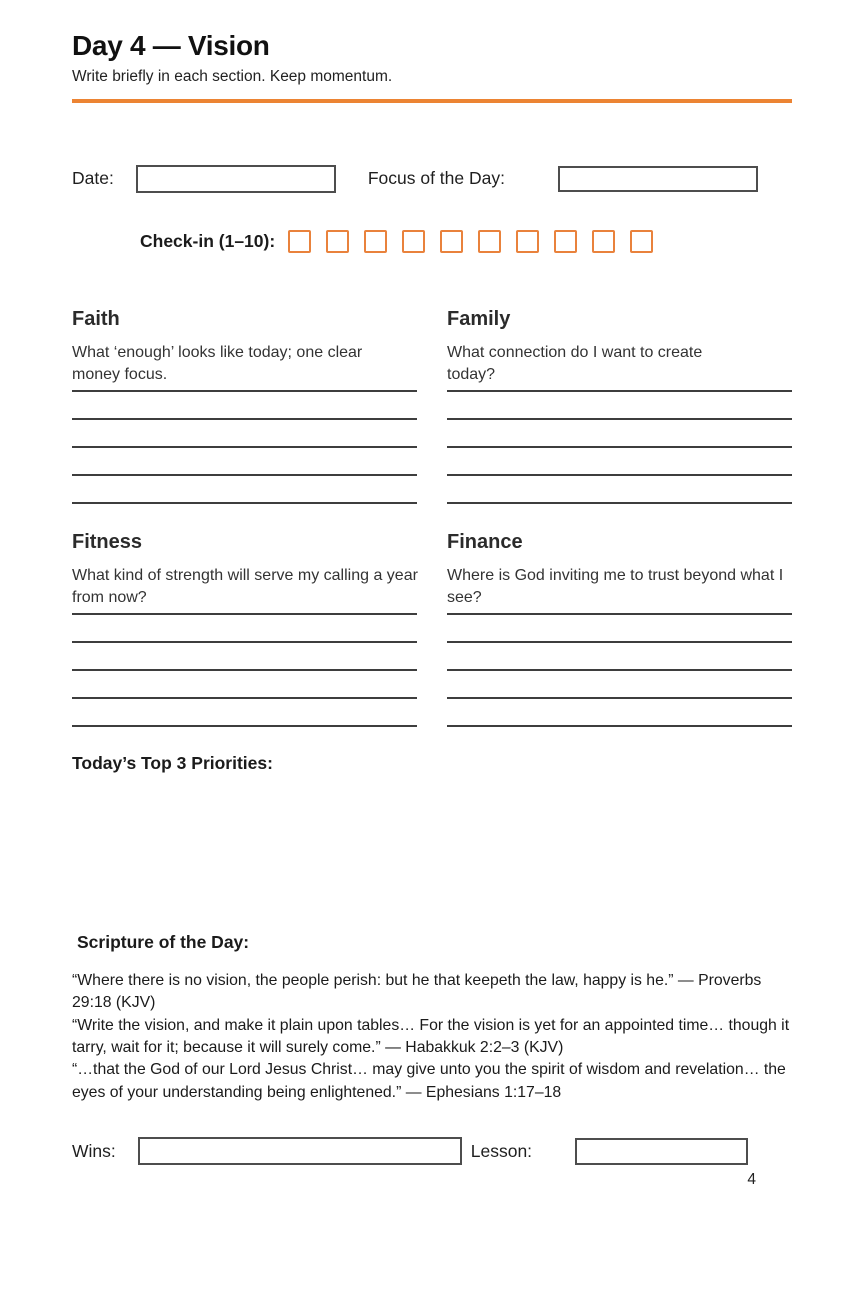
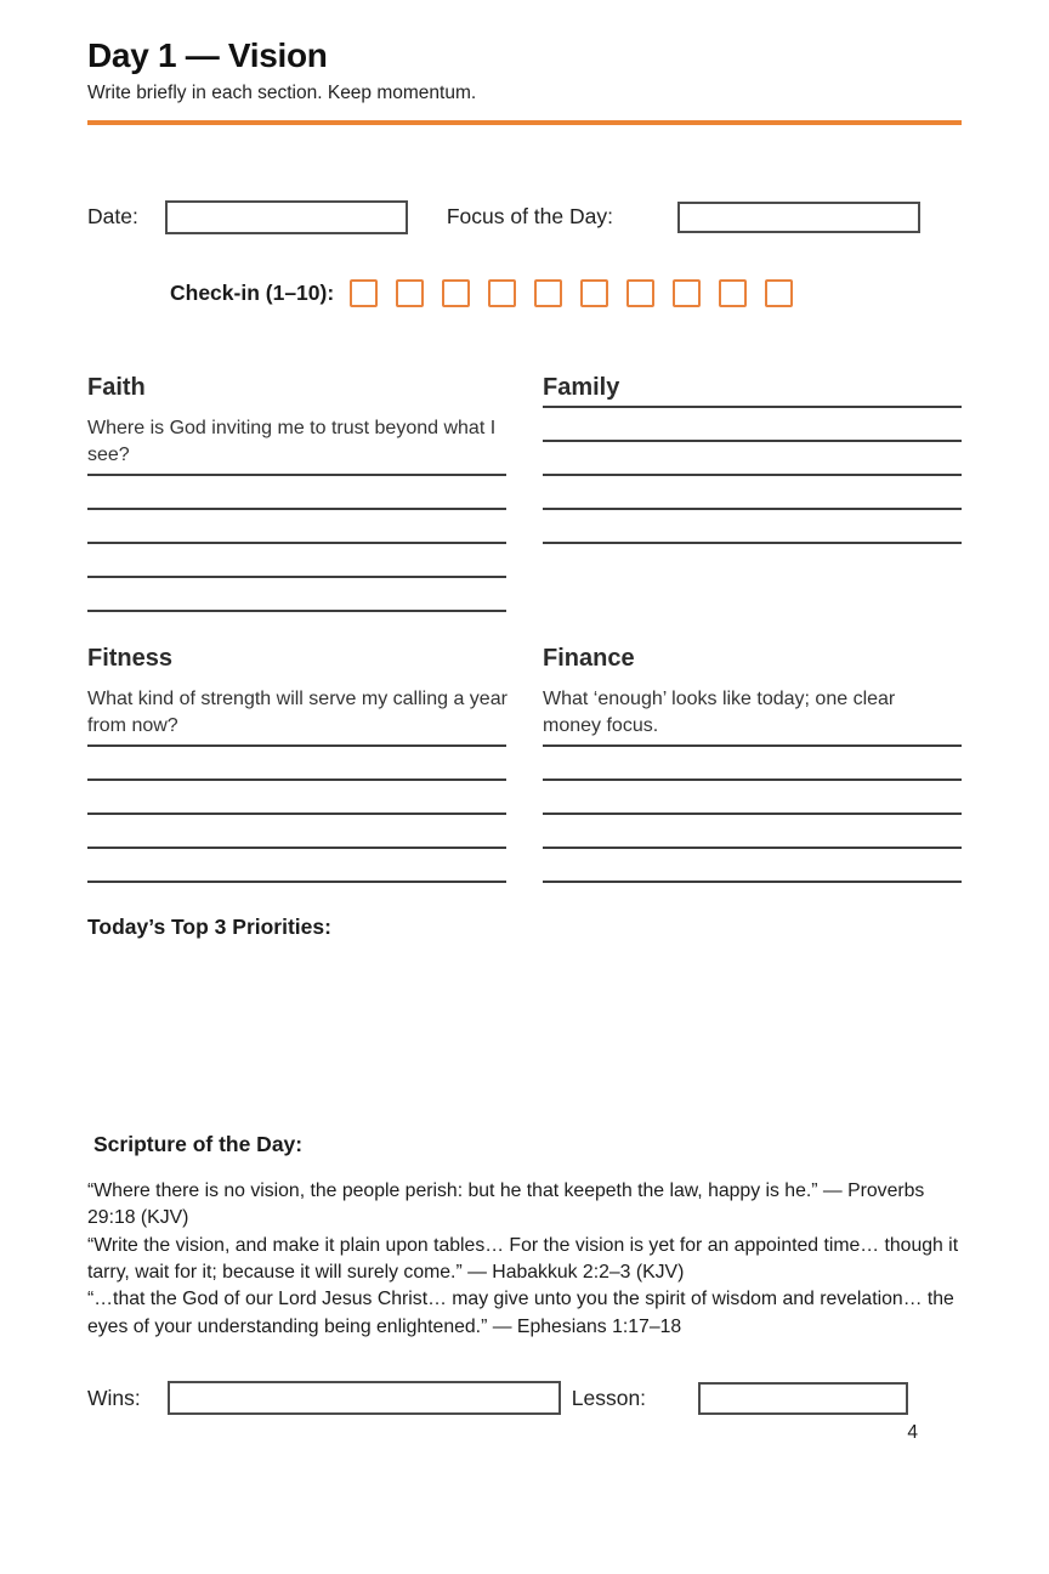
- Day 4 — Vision
+ Day 1 — Vision
  Write briefly in each section. Keep momentum.
  Date:
  Focus of the Day:
  Check-in (1–10):
  Faith
- What ‘enough’ looks like today; one clear money focus.
+ Where is God inviting me to trust beyond what I see?
  Family
- What connection do I want to create today?
  Fitness
  What kind of strength will serve my calling a year from now?
  Finance
- Where is God inviting me to trust beyond what I see?
+ What ‘enough’ looks like today; one clear money focus.
  Today’s Top 3 Priorities:
  Scripture of the Day:
  “Where there is no vision, the people perish: but he that keepeth the law, happy is he.” — Proverbs 29:18 (KJV)
  “Write the vision, and make it plain upon tables… For the vision is yet for an appointed time… though it tarry, wait for it; because it will surely come.” — Habakkuk 2:2–3 (KJV)
  “…that the God of our Lord Jesus Christ… may give unto you the spirit of wisdom and revelation… the eyes of your understanding being enlightened.” — Ephesians 1:17–18
  Wins:
  Lesson:
  4
